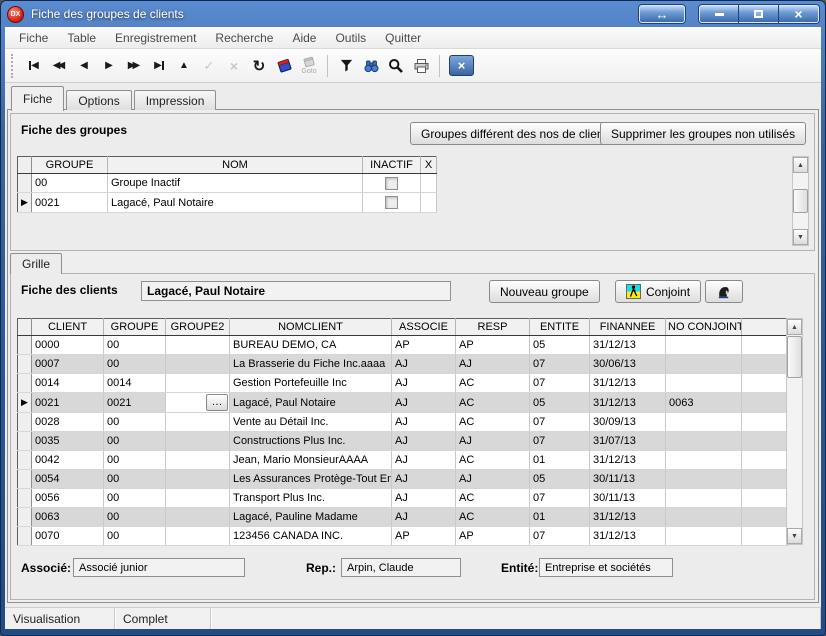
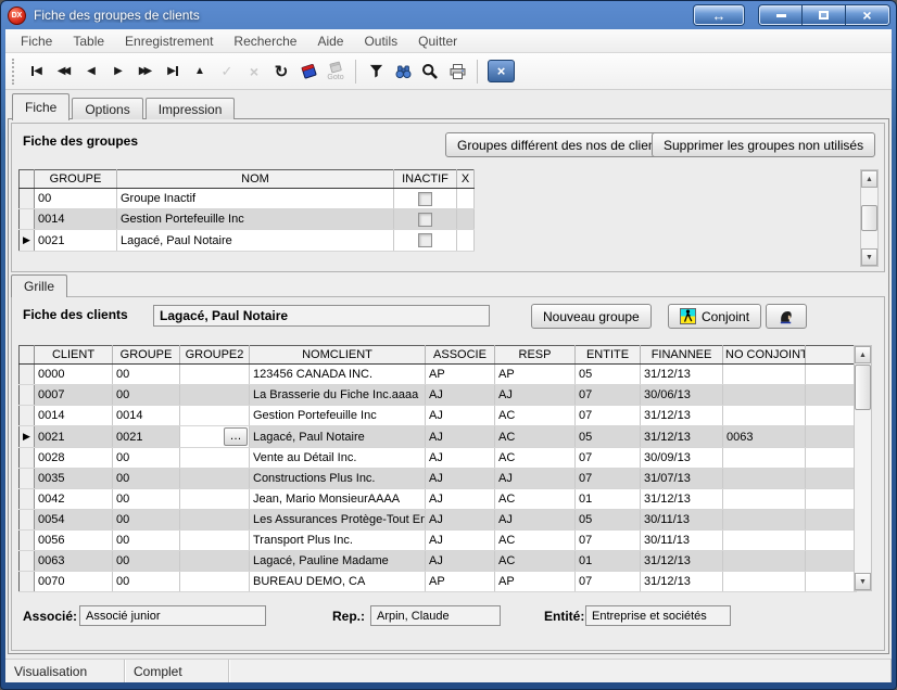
  Fiche des groupes de clients
  ↔
  ×
  Fiche
  Table
  Enregistrement
  Recherche
  Aide
  Outils
  Quitter
  ◀
  ◀◀
  ◀
  ▶
  ▶▶
  ▶
  ▲
  ✓
  ×
  ↻
  ×
  Fiche
  Options
  Impression
  Fiche des groupes
  Groupes différent des nos de clie
  Supprimer les groupes non utilisés
  	GROUPE	NOM	INACTIF	X
  	00	Groupe Inactif
+ 	0014	Gestion Portefeuille Inc
  ▶	0021	Lagacé, Paul Notaire
  Grille
  Fiche des clients
  Lagacé, Paul Notaire
  Nouveau groupe
  Conjoint
  	CLIENT	GROUPE	GROUPE2	NOMCLIENT	ASSOCIE	RESP	ENTITE	FINANNEE	NO CONJOINT
- 	0000	00		BUREAU DEMO, CA	AP	AP	05	31/12/13
+ 	0000	00		123456 CANADA INC.	AP	AP	05	31/12/13
  	0007	00		La Brasserie du Fiche Inc.aaaa	AJ	AJ	07	30/06/13
  	0014	0014		Gestion Portefeuille Inc	AJ	AC	07	31/12/13
  ▶	0021	0021	…	Lagacé, Paul Notaire	AJ	AC	05	31/12/13	0063
  	0028	00		Vente au Détail Inc.	AJ	AC	07	30/09/13
  	0035	00		Constructions Plus Inc.	AJ	AJ	07	31/07/13
  	0042	00		Jean, Mario MonsieurAAAA	AJ	AC	01	31/12/13
  	0054	00		Les Assurances Protège-Tout En	AJ	AJ	05	30/11/13
  	0056	00		Transport Plus Inc.	AJ	AC	07	30/11/13
  	0063	00		Lagacé, Pauline Madame	AJ	AC	01	31/12/13
- 	0070	00		123456 CANADA INC.	AP	AP	07	31/12/13
+ 	0070	00		BUREAU DEMO, CA	AP	AP	07	31/12/13
  Associé:
  Associé junior
  Rep.:
  Arpin, Claude
  Entité:
  Entreprise et sociétés
  Visualisation
  Complet
